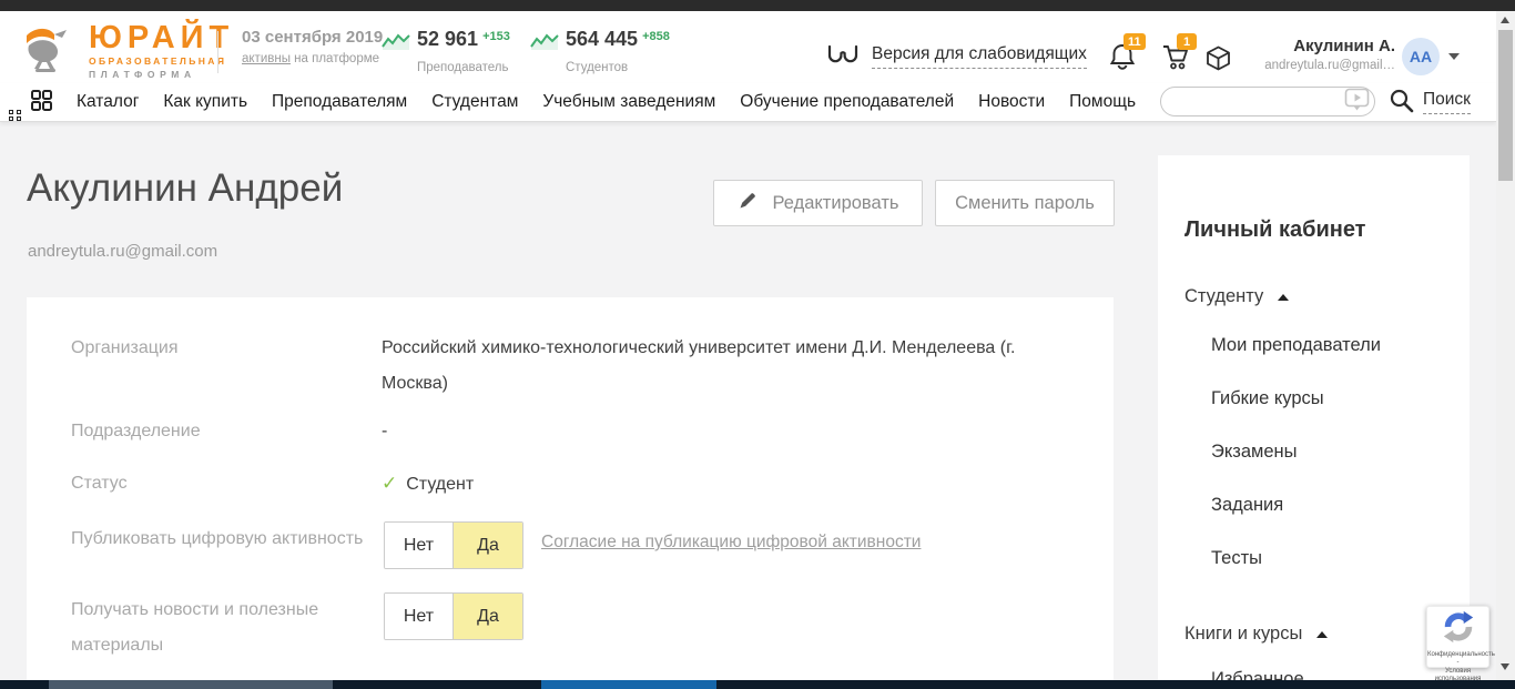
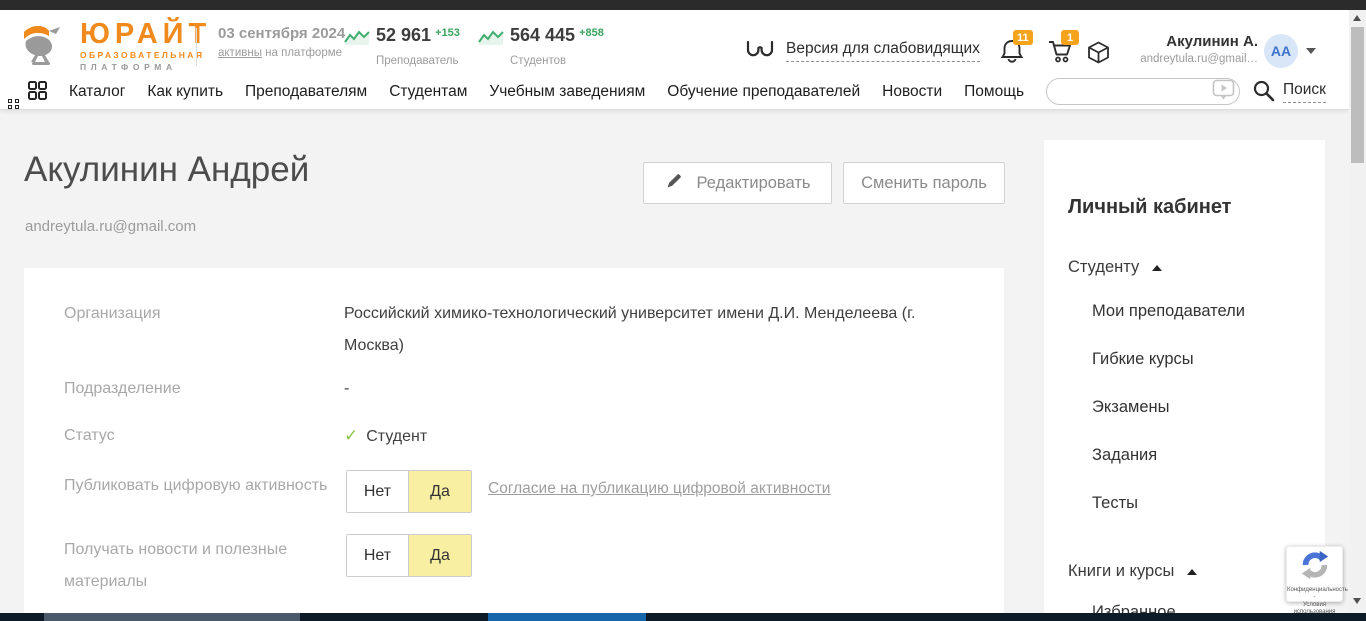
  ЮРАЙТ
  ОБРАЗОВАТЕЛЬНАЯ
  ПЛАТФОРМА
- 03 сентября 2019
+ 03 сентября 2024
  активны на платформе
  52 961
  +153
  Преподаватель
  564 445
  +858
  Студентов
  Версия для слабовидящих
  11
  1
  Акулинин А.
  andreytula.ru@gmail…
  AA
  Каталог
  Как купить
  Преподавателям
  Студентам
  Учебным заведениям
  Обучение преподавателей
  Новости
  Помощь
  Поиск
  Акулинин Андрей
  andreytula.ru@gmail.com
  Редактировать
  Сменить пароль
  Организация
  Российский химико-технологический университет имени Д.И. Менделеева (г. Москва)
  Подразделение
  -
  Статус
  ✓ Студент
  Публиковать цифровую активность
  Нет
  Да
  Согласие на публикацию цифровой активности
  Получать новости и полезные материалы
  Нет
  Да
  Личный кабинет
  Студенту
  Мои преподаватели
  Гибкие курсы
  Экзамены
  Задания
  Тесты
  Книги и курсы
  Избранное
